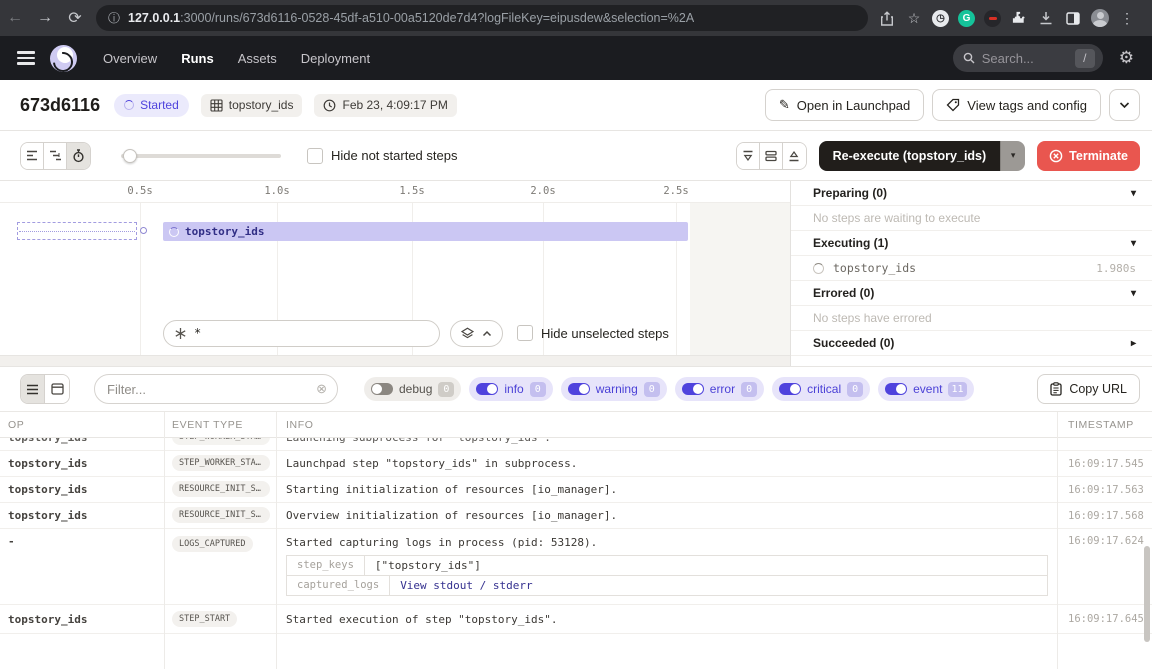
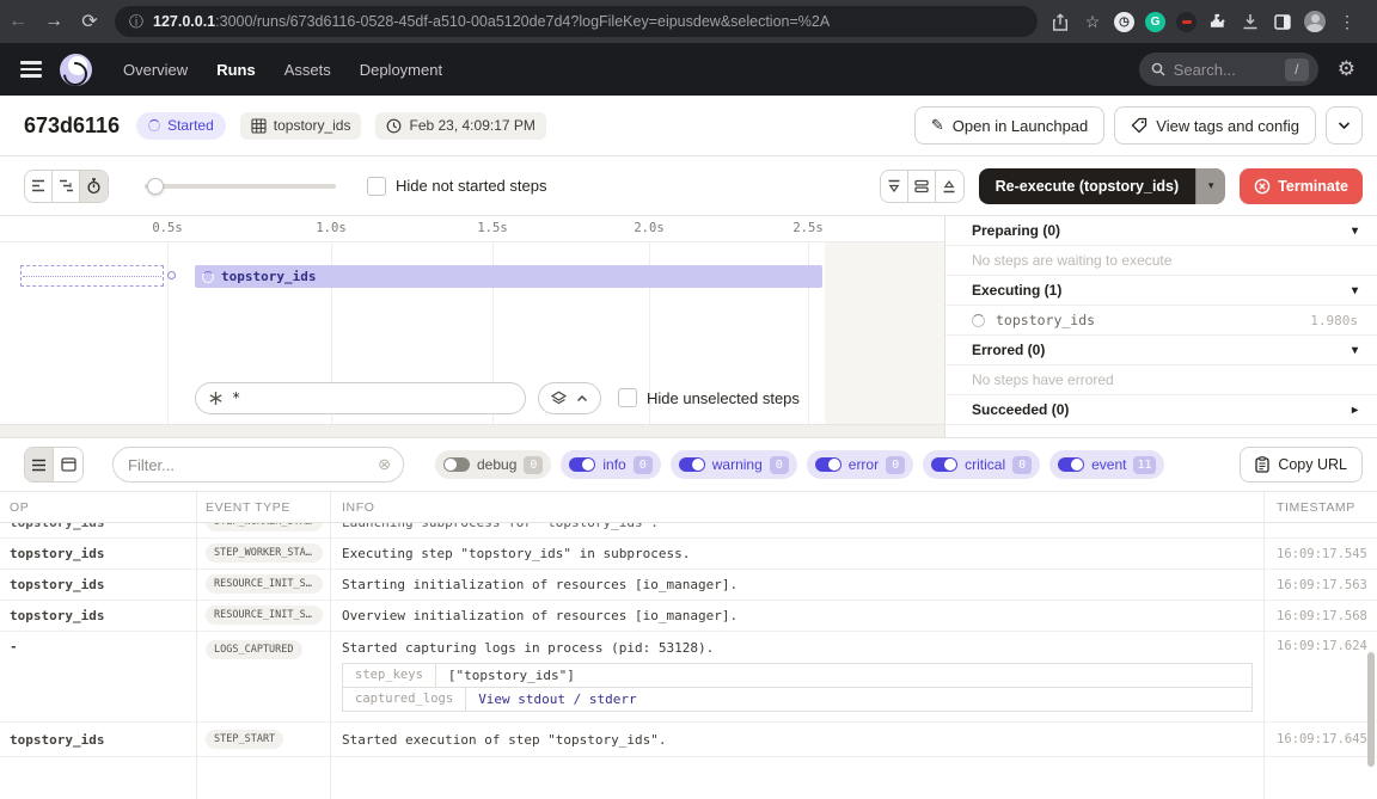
  ←
  →
  ⟳
  ⓘ
  127.0.0.1:3000/runs/673d6116-0528-45df-a510-00a5120de7d4?logFileKey=eipusdew&selection=%2A
  ☆
  ◷
  G
  ⋮
  Overview
  Runs
  Assets
  Deployment
  Search...
  /
  ⚙
  673d6116
  Started
  topstory_ids
  Feb 23, 4:09:17 PM
  ✎
  Open in Launchpad
  View tags and config
  Hide not started steps
  Re-execute (topstory_ids)
  ▾
  Terminate
  0.5s
  1.0s
  1.5s
  2.0s
  2.5s
  topstory_ids
  *
  Hide unselected steps
  Preparing (0)
  ▾
  No steps are waiting to execute
  Executing (1)
  ▾
  topstory_ids
  1.980s
  Errored (0)
  ▾
  No steps have errored
  Succeeded (0)
  ▸
  Filter...
  ⊗
  debug
  0
  info
  0
  warning
  0
  error
  0
  critical
  0
  event
  11
  Copy URL
  OP
  EVENT TYPE
  INFO
  TIMESTAMP
  topstory_ids
  STEP_WORKER_STARTI
  Launching subprocess for "topstory_ids".
  topstory_ids
  STEP_WORKER_STARTE
- Launchpad step "topstory_ids" in subprocess.
+ Executing step "topstory_ids" in subprocess.
  16:09:17.545
  topstory_ids
  RESOURCE_INIT_STAR
  Starting initialization of resources [io_manager].
  16:09:17.563
  topstory_ids
  RESOURCE_INIT_SUCC
  Overview initialization of resources [io_manager].
  16:09:17.568
  -
  LOGS_CAPTURED
  Started capturing logs in process (pid: 53128).
  step_keys
  ["topstory_ids"]
  captured_logs
  View stdout / stderr
  16:09:17.624
  topstory_ids
  STEP_START
  Started execution of step "topstory_ids".
  16:09:17.645
